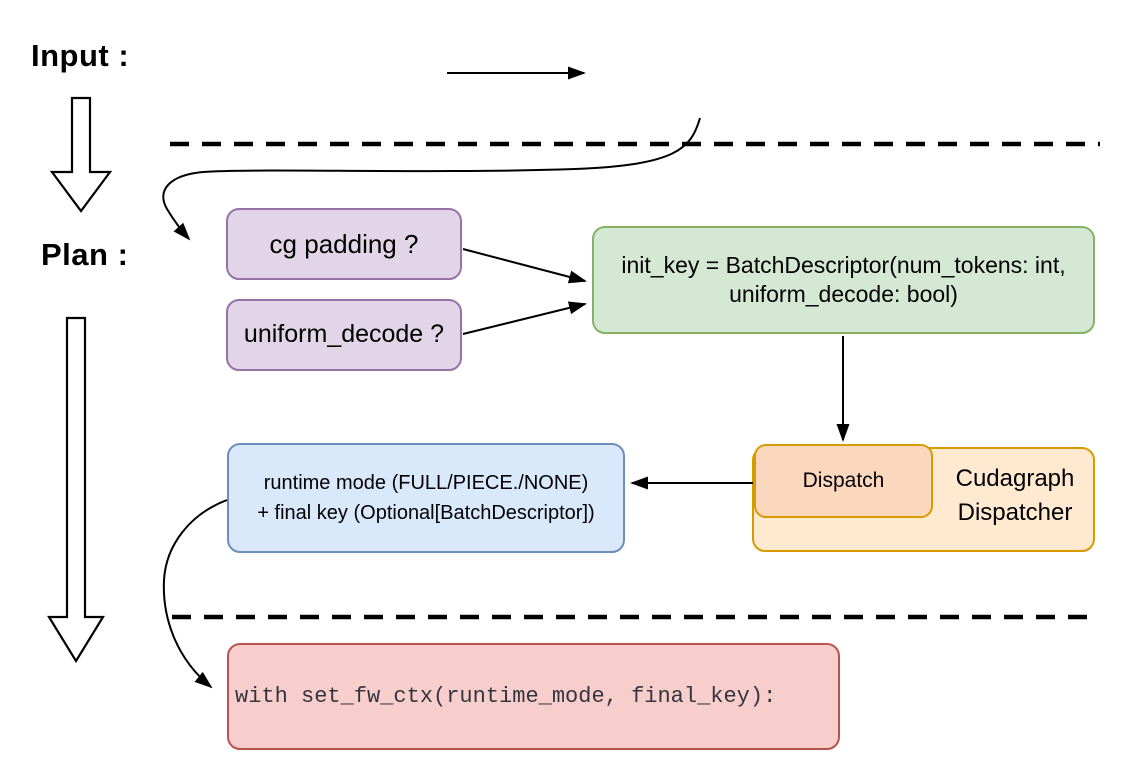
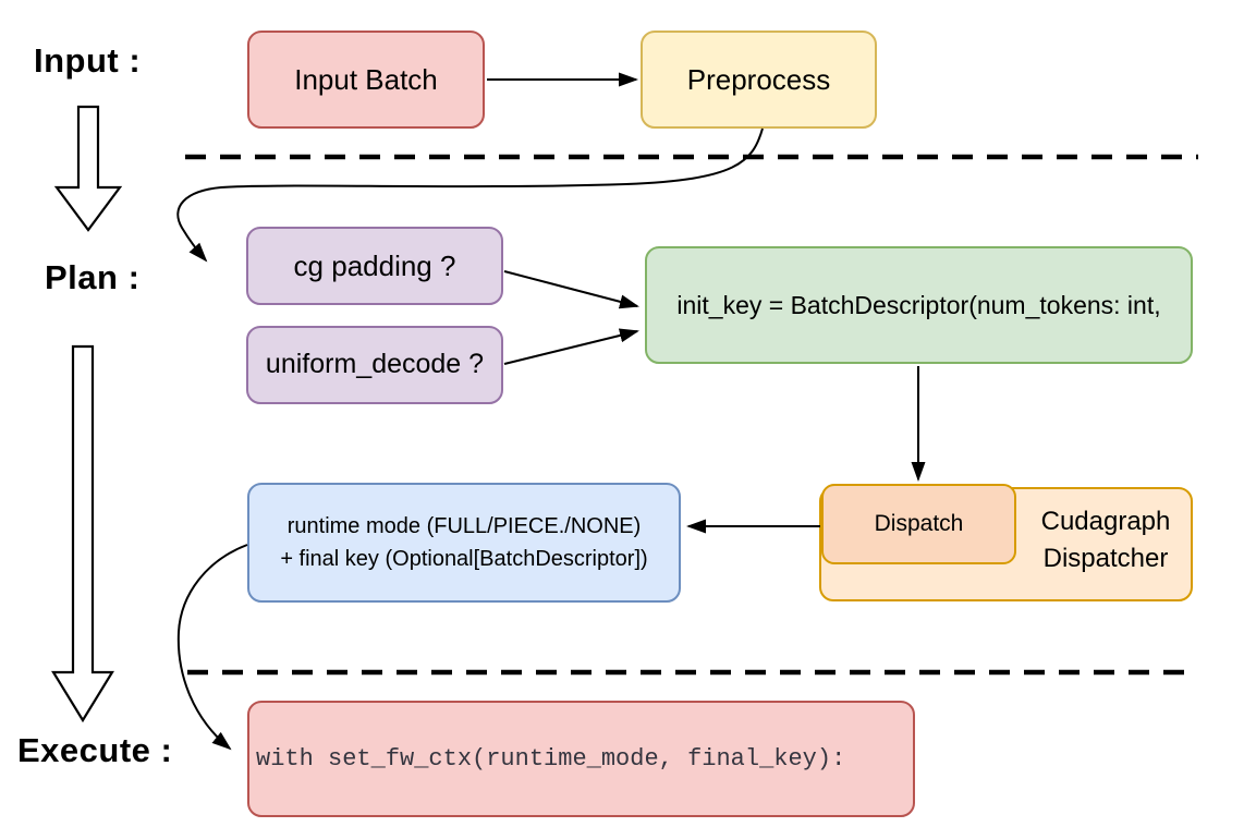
  Input :
  Plan :
+ Execute :
+ Input Batch
+ Preprocess
  cg padding ?
  uniform_decode ?
  init_key = BatchDescriptor(num_tokens: int,
- uniform_decode: bool)
  runtime mode (FULL/PIECE./NONE)
  + final key (Optional[BatchDescriptor])
  Dispatch
  Cudagraph Dispatcher
  with set_fw_ctx(runtime_mode, final_key):
